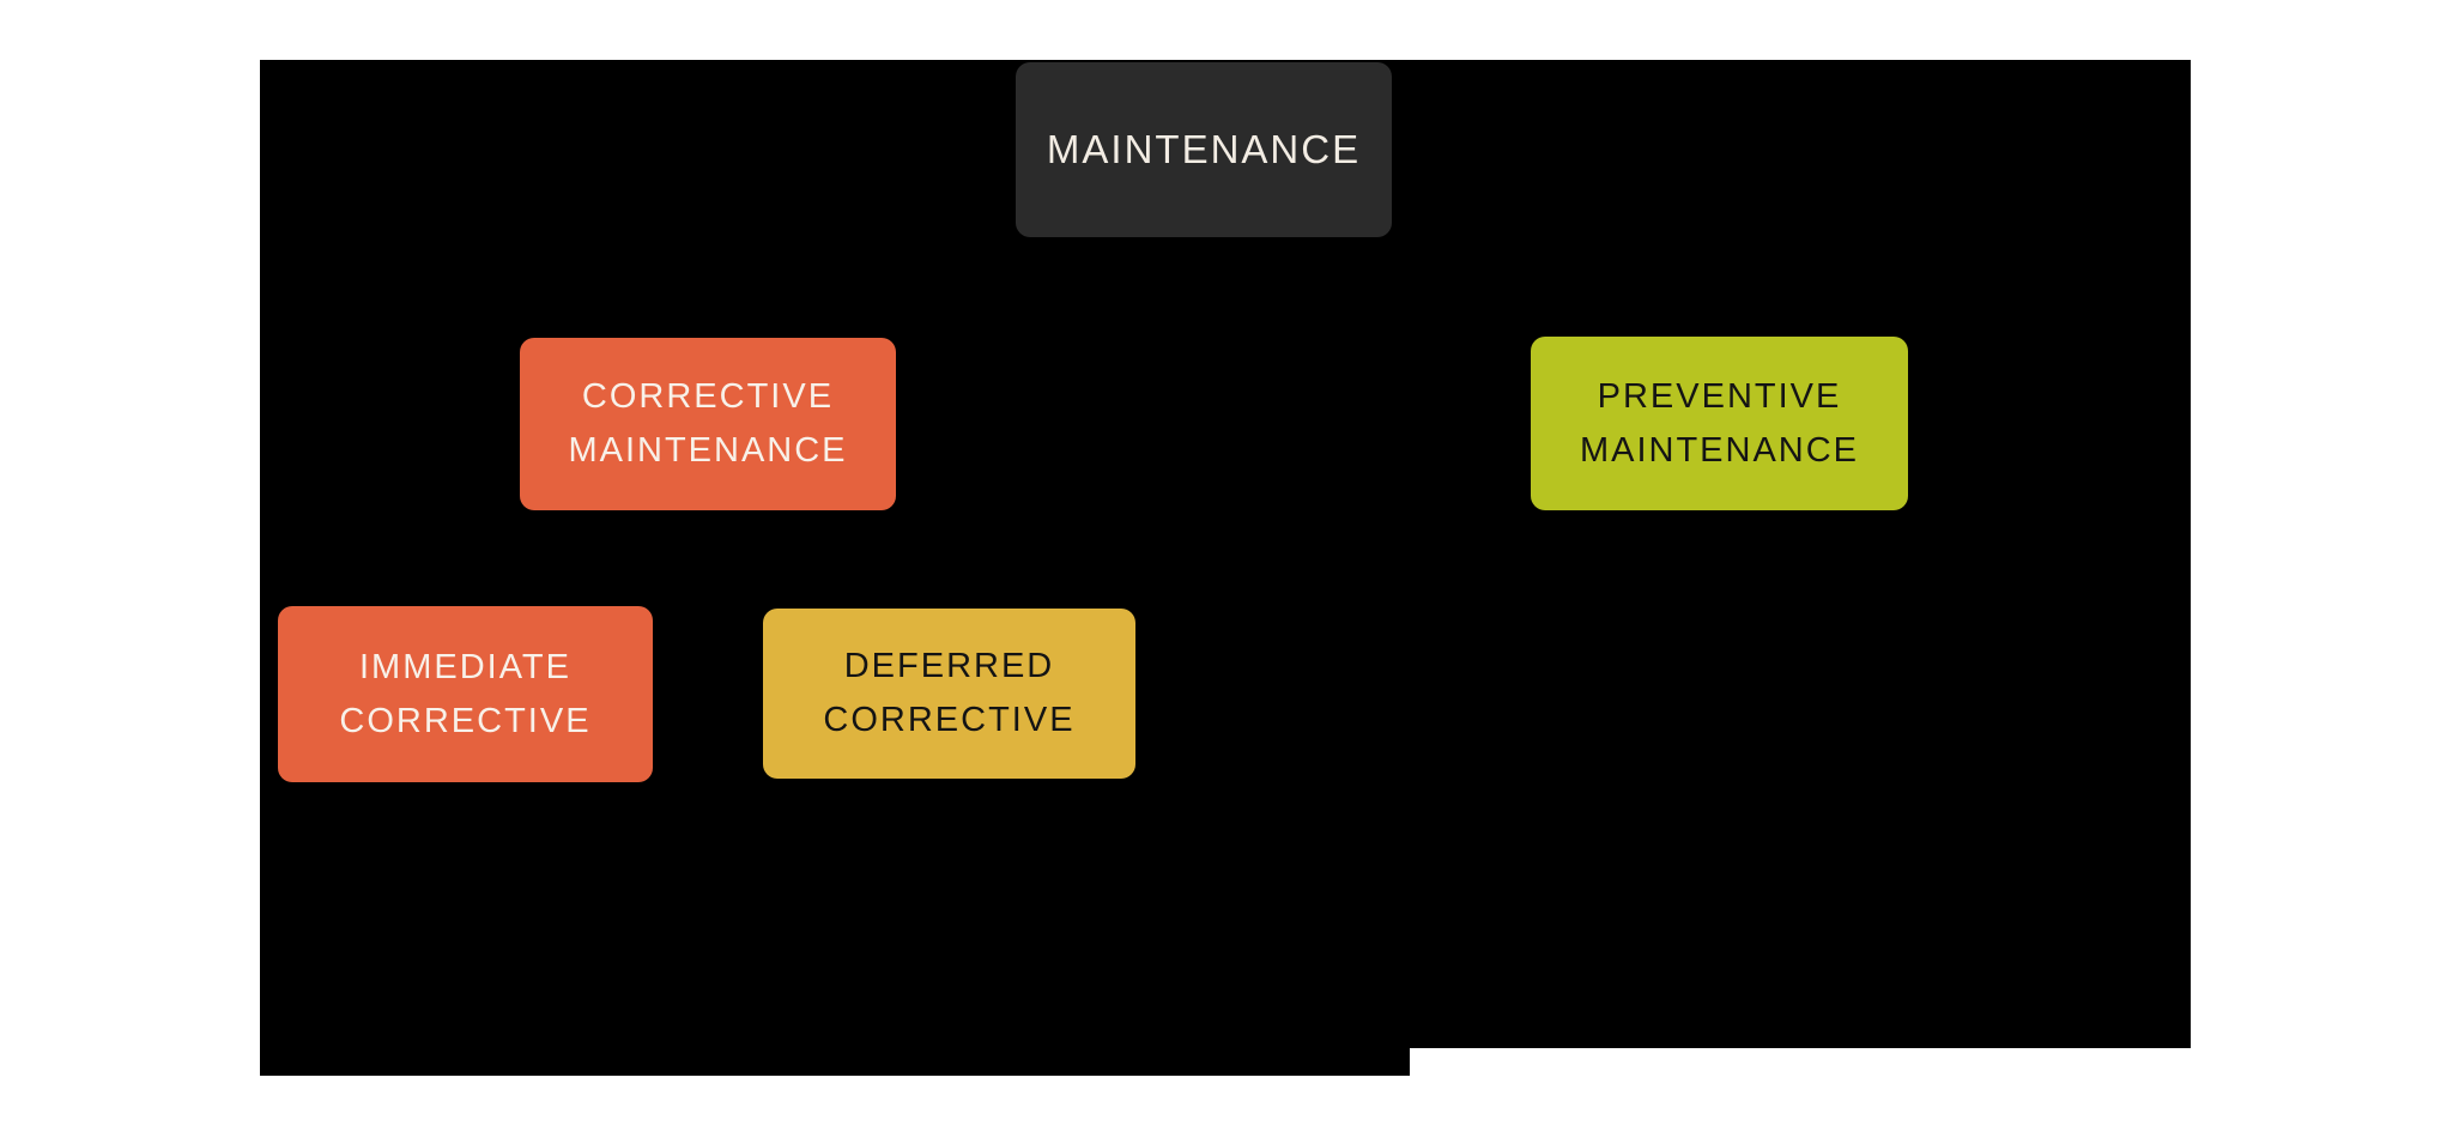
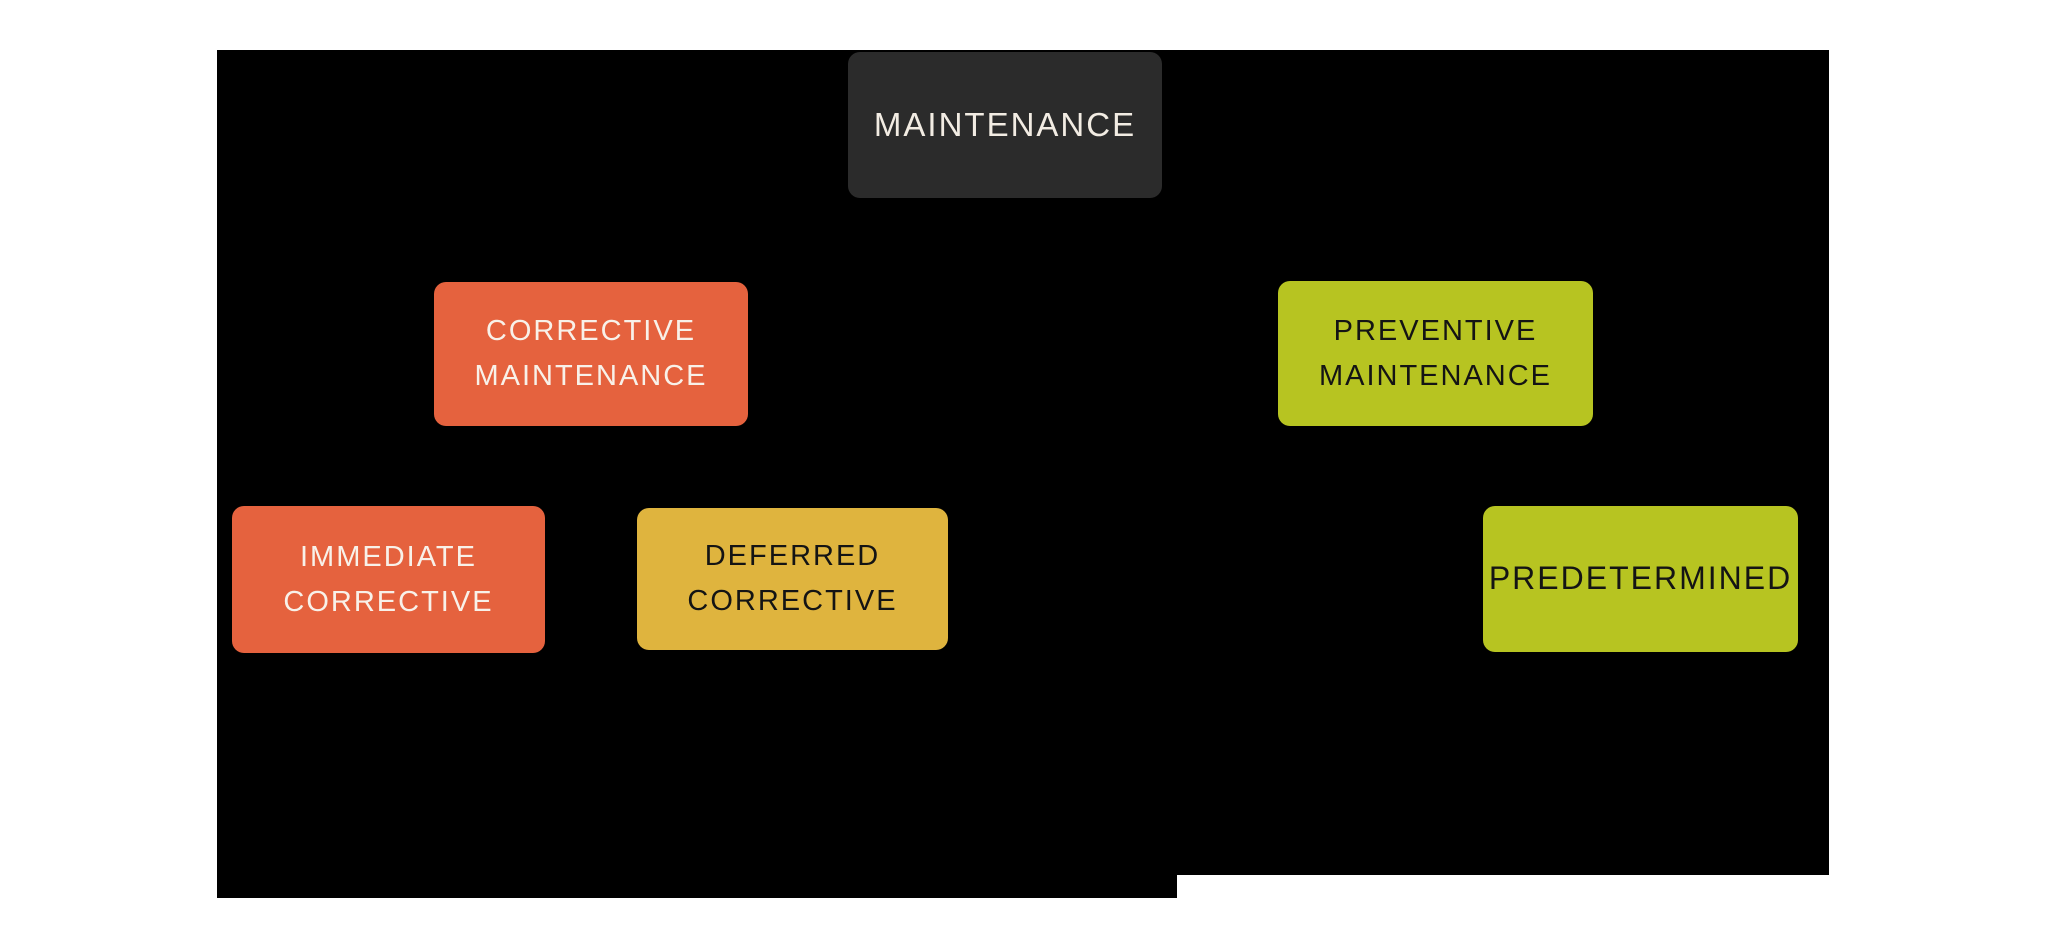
  MAINTENANCE
  CORRECTIVE
  MAINTENANCE
  PREVENTIVE
  MAINTENANCE
  IMMEDIATE
  CORRECTIVE
  DEFERRED
  CORRECTIVE
+ PREDETERMINED
